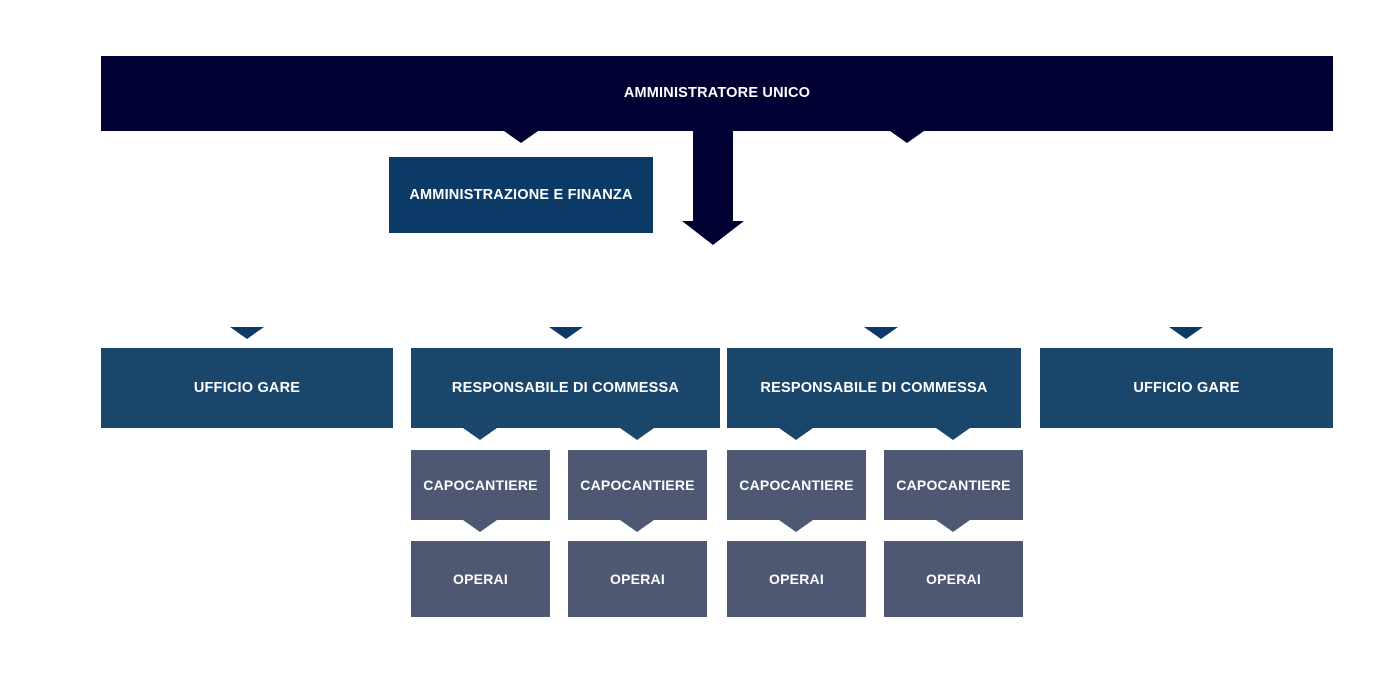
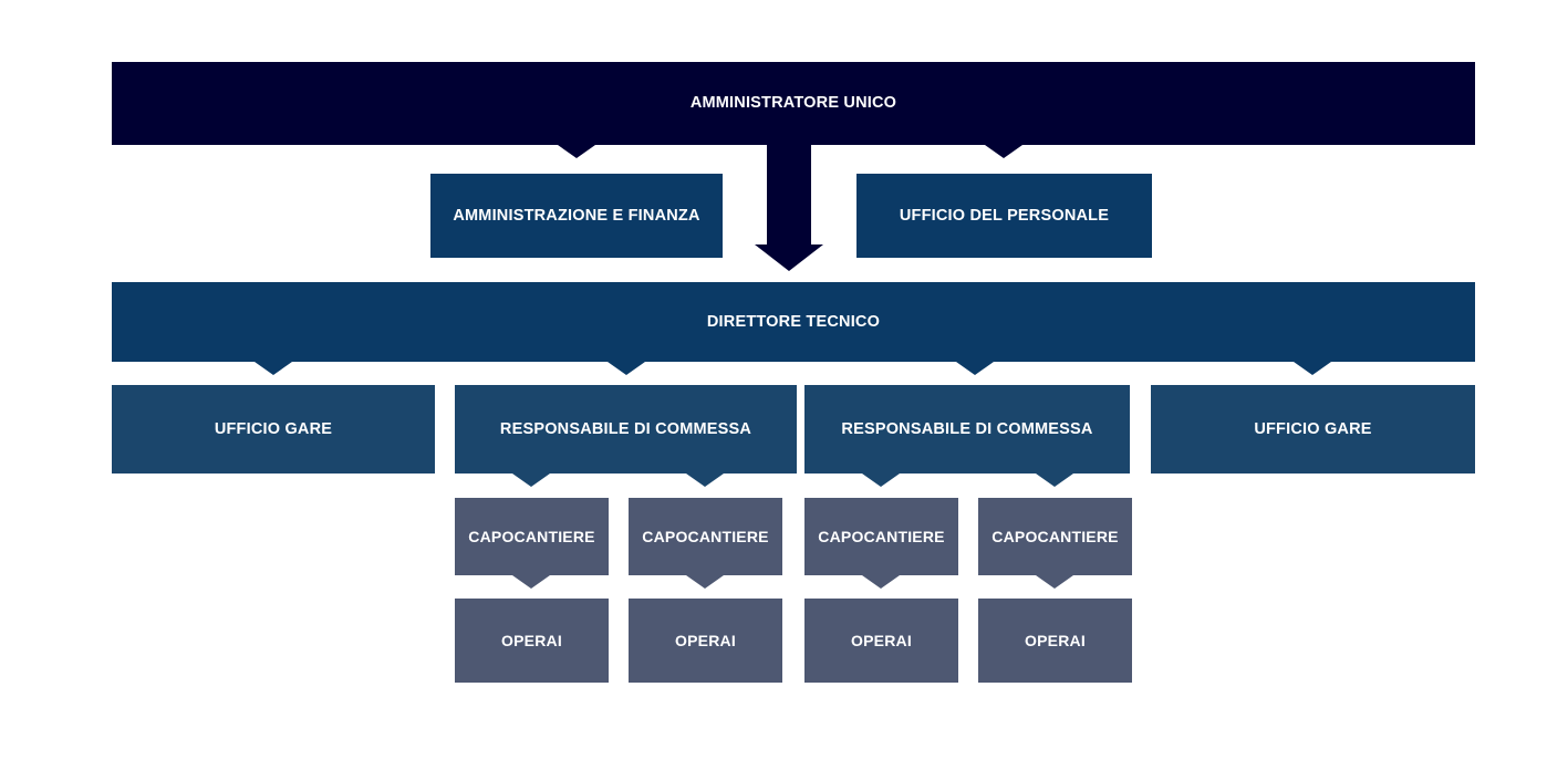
  AMMINISTRATORE UNICO
  AMMINISTRAZIONE E FINANZA
+ UFFICIO DEL PERSONALE
+ DIRETTORE TECNICO
  UFFICIO GARE
  RESPONSABILE DI COMMESSA
  RESPONSABILE DI COMMESSA
  UFFICIO GARE
  CAPOCANTIERE
  CAPOCANTIERE
  CAPOCANTIERE
  CAPOCANTIERE
  OPERAI
  OPERAI
  OPERAI
  OPERAI
